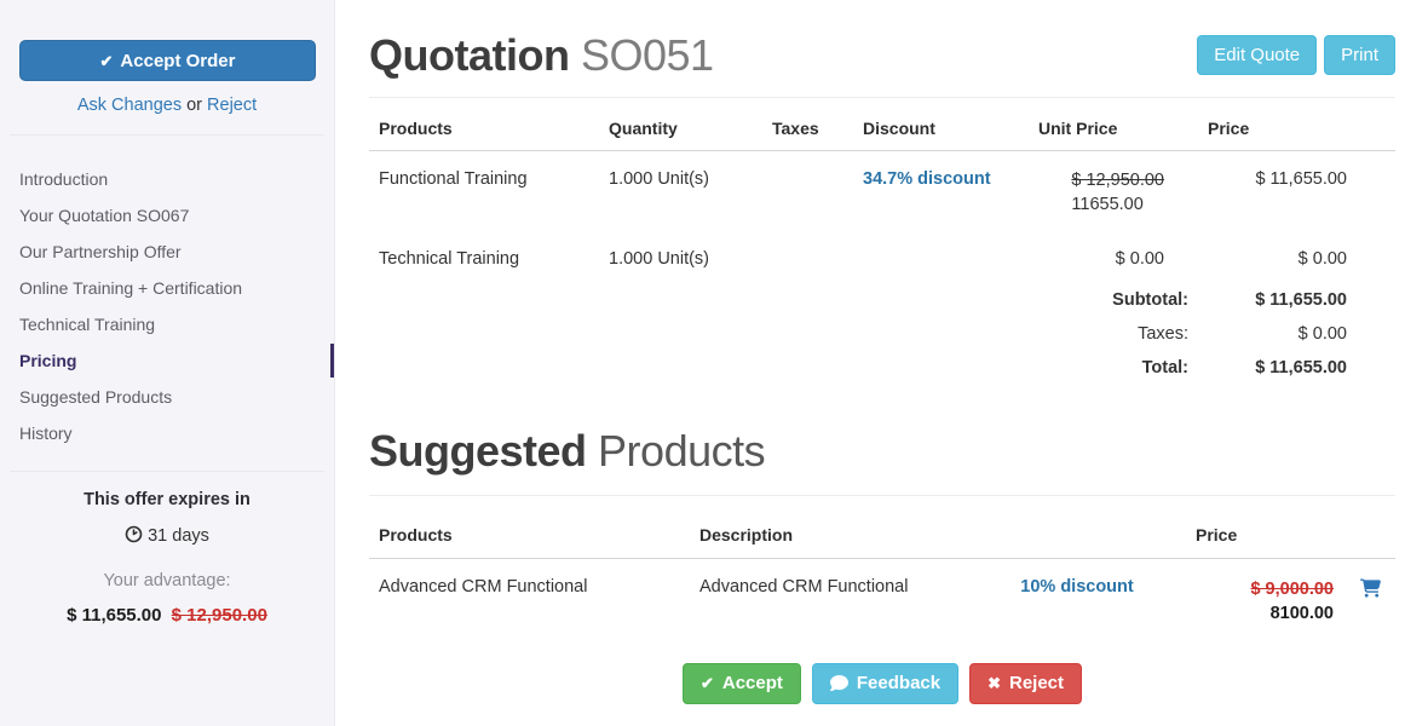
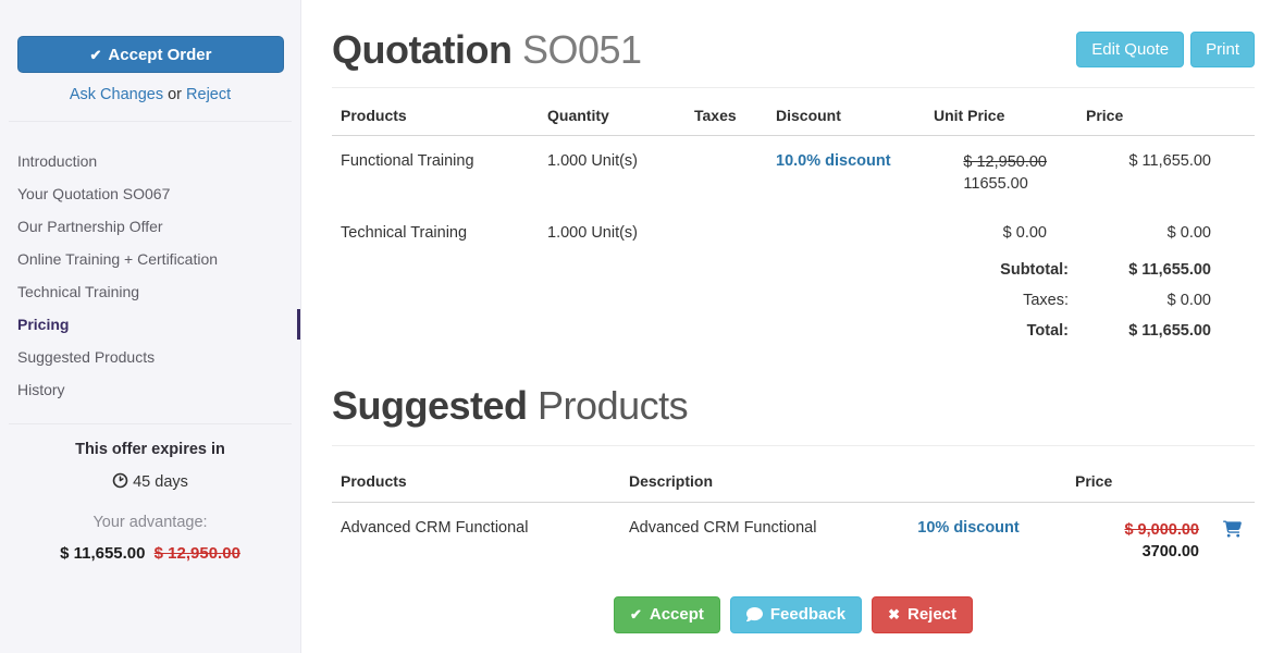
  ✔ Accept Order
  Ask Changes or Reject
  Introduction
  Your Quotation SO067
  Our Partnership Offer
  Online Training + Certification
  Technical Training
  Pricing
  Suggested Products
  History
  This offer expires in
- 31 days
+ 45 days
  Your advantage:
  $ 11,655.00 $ 12,950.00
  Quotation SO051
  Edit Quote
  Print
  Products	Quantity	Taxes	Discount	Unit Price	Price
- Functional Training	1.000 Unit(s)		34.7% discount	$ 12,950.00 11655.00	$ 11,655.00
+ Functional Training	1.000 Unit(s)		10.0% discount	$ 12,950.00 11655.00	$ 11,655.00
  Technical Training	1.000 Unit(s)			$ 0.00	$ 0.00
  	Subtotal:	$ 11,655.00
  	Taxes:	$ 0.00
  	Total:	$ 11,655.00
  Suggested Products
  Products	Description		Price
- Advanced CRM Functional	Advanced CRM Functional	10% discount	$ 9,000.00 8100.00
+ Advanced CRM Functional	Advanced CRM Functional	10% discount	$ 9,000.00 3700.00
  ✔
  Accept
  Feedback
  ✖
  Reject
